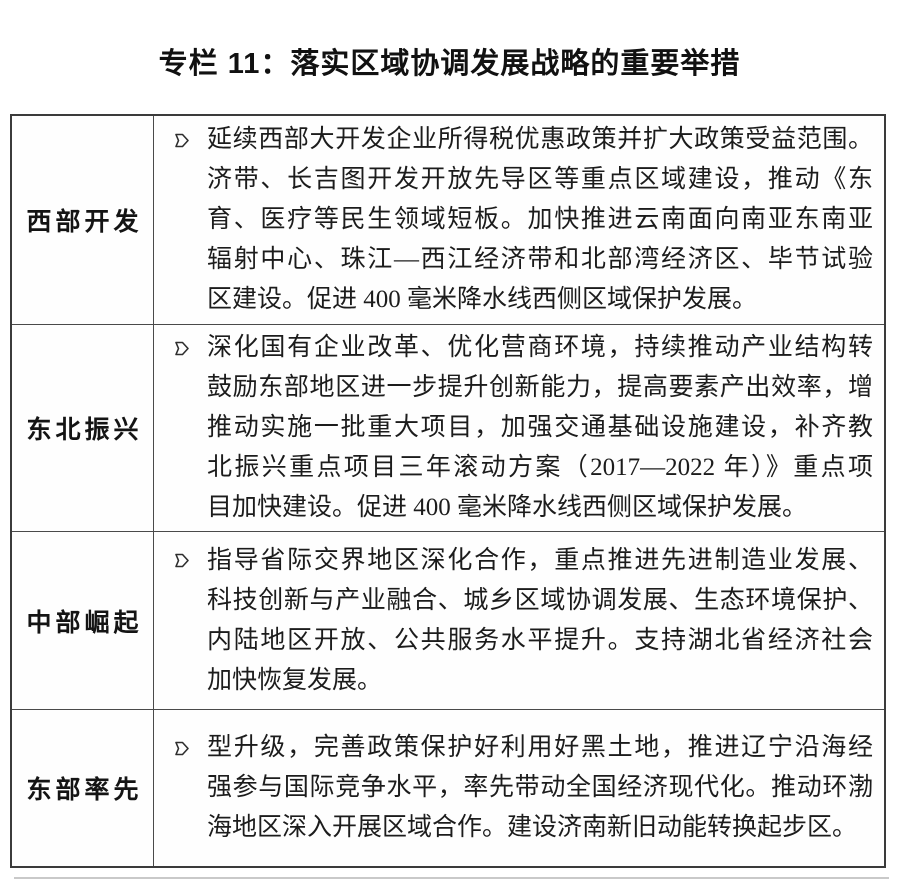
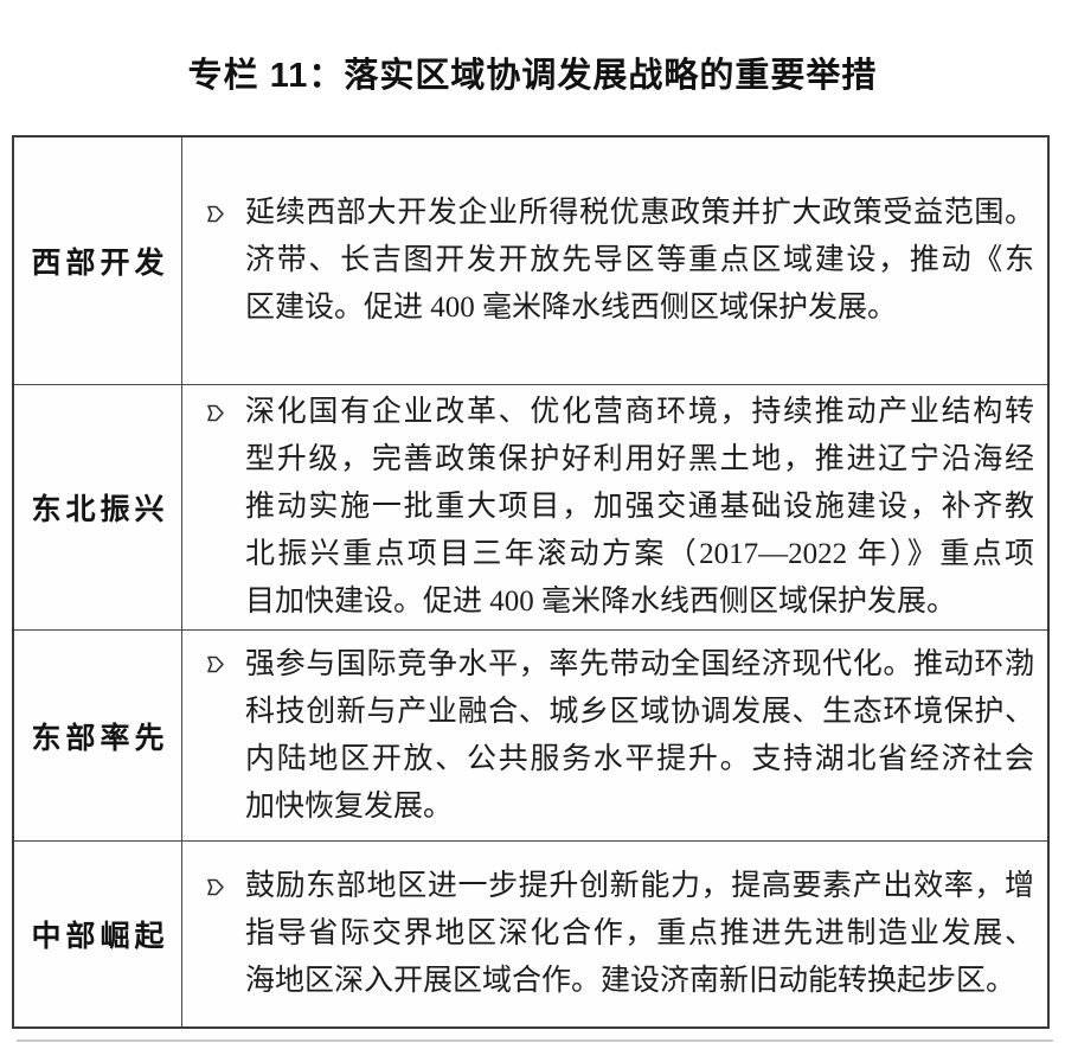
  专栏 11：落实区域协调发展战略的重要举措
  西部开发
  延续西部大开发企业所得税优惠政策并扩大政策受益范围。
  济带、长吉图开发开放先导区等重点区域建设，推动《东
- 育、医疗等民生领域短板。加快推进云南面向南亚东南亚
- 辐射中心、珠江—西江经济带和北部湾经济区、毕节试验
  区建设。促进 400 毫米降水线西侧区域保护发展。
  东北振兴
  深化国有企业改革、优化营商环境，持续推动产业结构转
- 鼓励东部地区进一步提升创新能力，提高要素产出效率，增
+ 型升级，完善政策保护好利用好黑土地，推进辽宁沿海经
  推动实施一批重大项目，加强交通基础设施建设，补齐教
  北振兴重点项目三年滚动方案（2017—2022 年）》重点项
  目加快建设。促进 400 毫米降水线西侧区域保护发展。
- 中部崛起
+ 东部率先
- 指导省际交界地区深化合作，重点推进先进制造业发展、
+ 强参与国际竞争水平，率先带动全国经济现代化。推动环渤
  科技创新与产业融合、城乡区域协调发展、生态环境保护、
  内陆地区开放、公共服务水平提升。支持湖北省经济社会
  加快恢复发展。
- 东部率先
+ 中部崛起
- 型升级，完善政策保护好利用好黑土地，推进辽宁沿海经
+ 鼓励东部地区进一步提升创新能力，提高要素产出效率，增
- 强参与国际竞争水平，率先带动全国经济现代化。推动环渤
+ 指导省际交界地区深化合作，重点推进先进制造业发展、
  海地区深入开展区域合作。建设济南新旧动能转换起步区。
